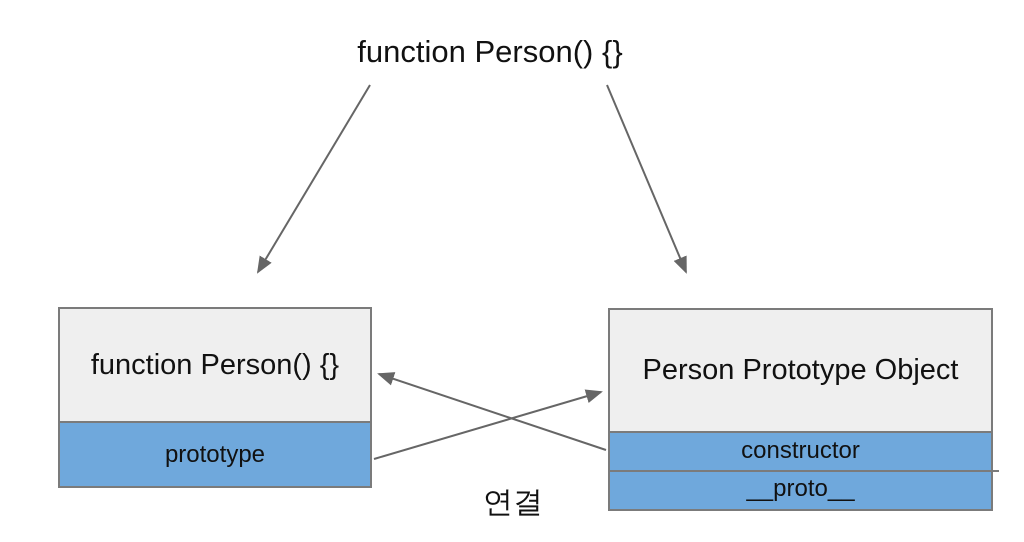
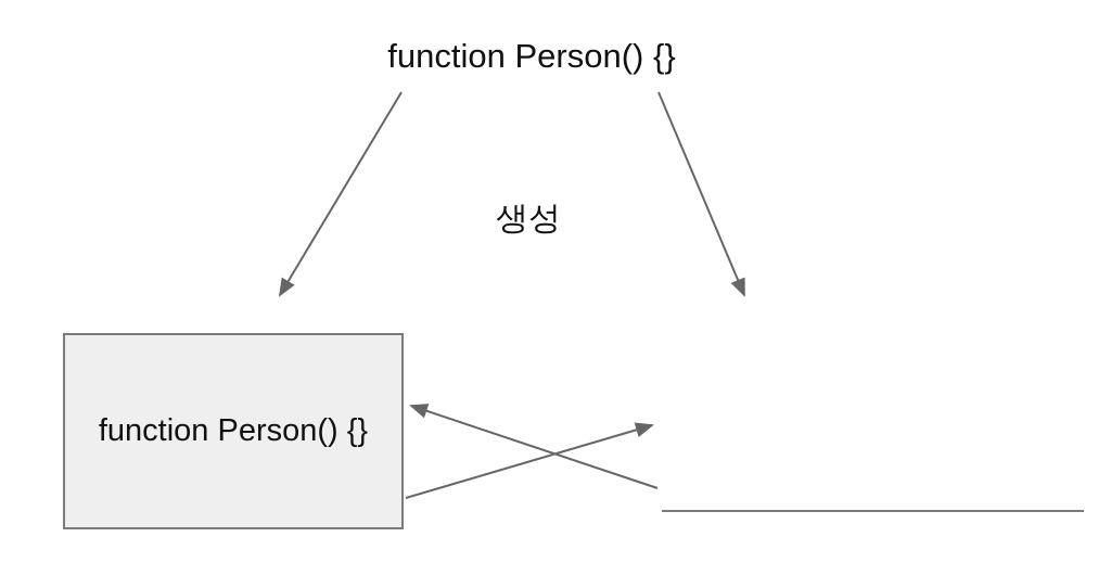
  function Person() {}
+ 생성
  function Person() {}
- prototype
- Person Prototype Object
- constructor
- __proto__
- 연결
